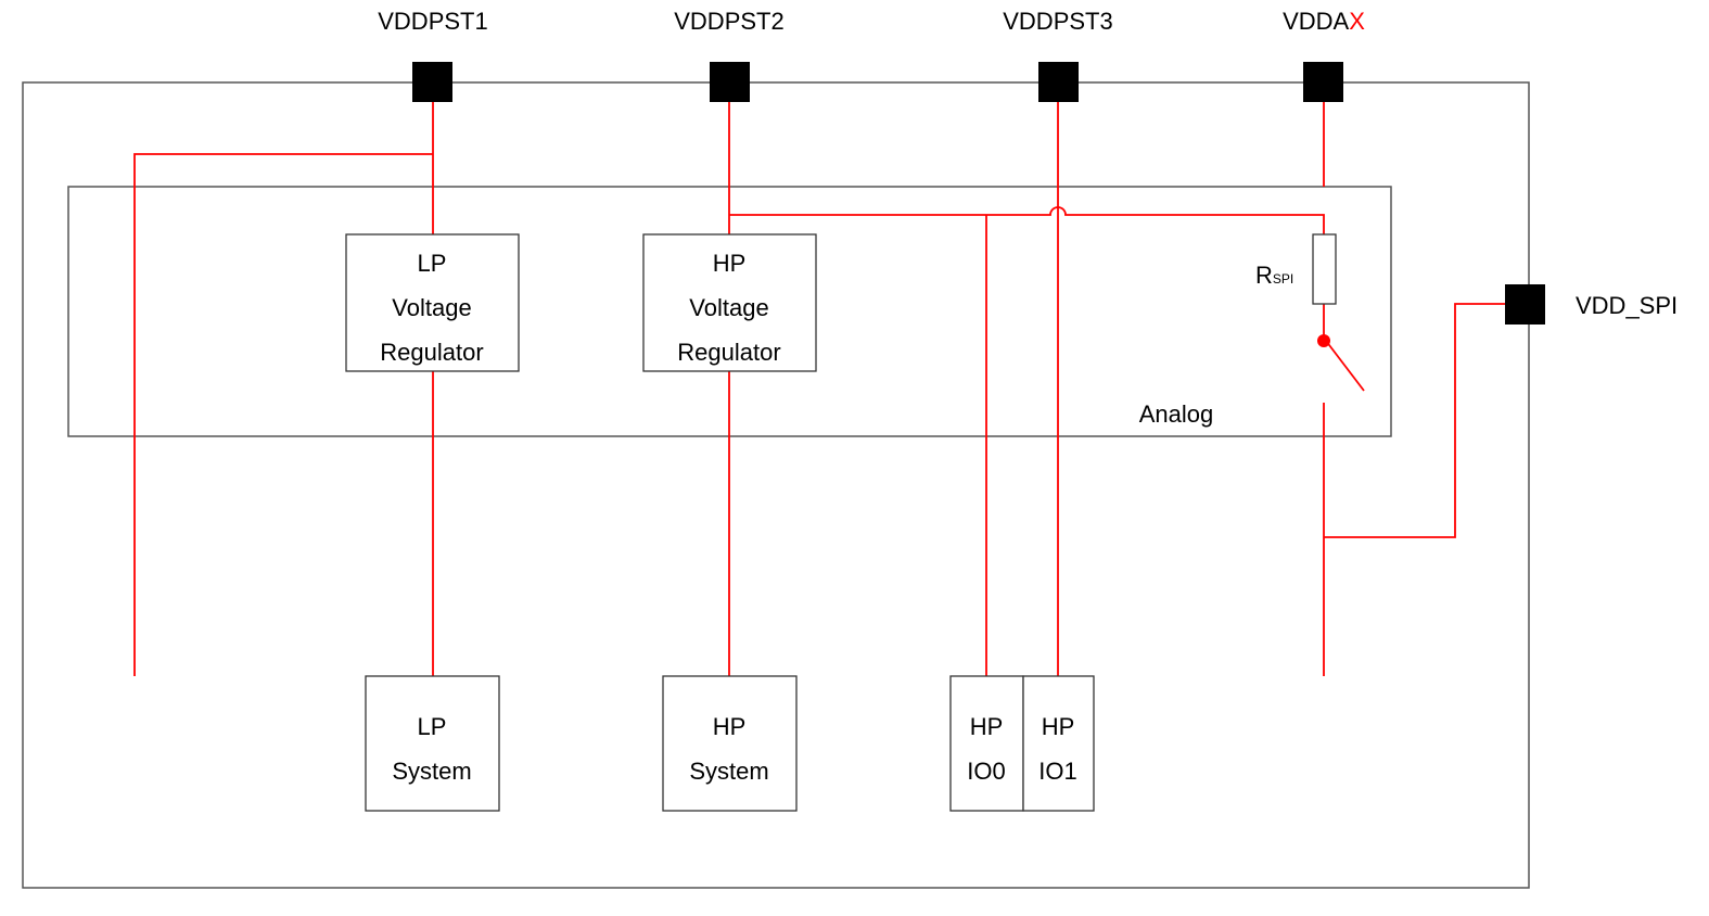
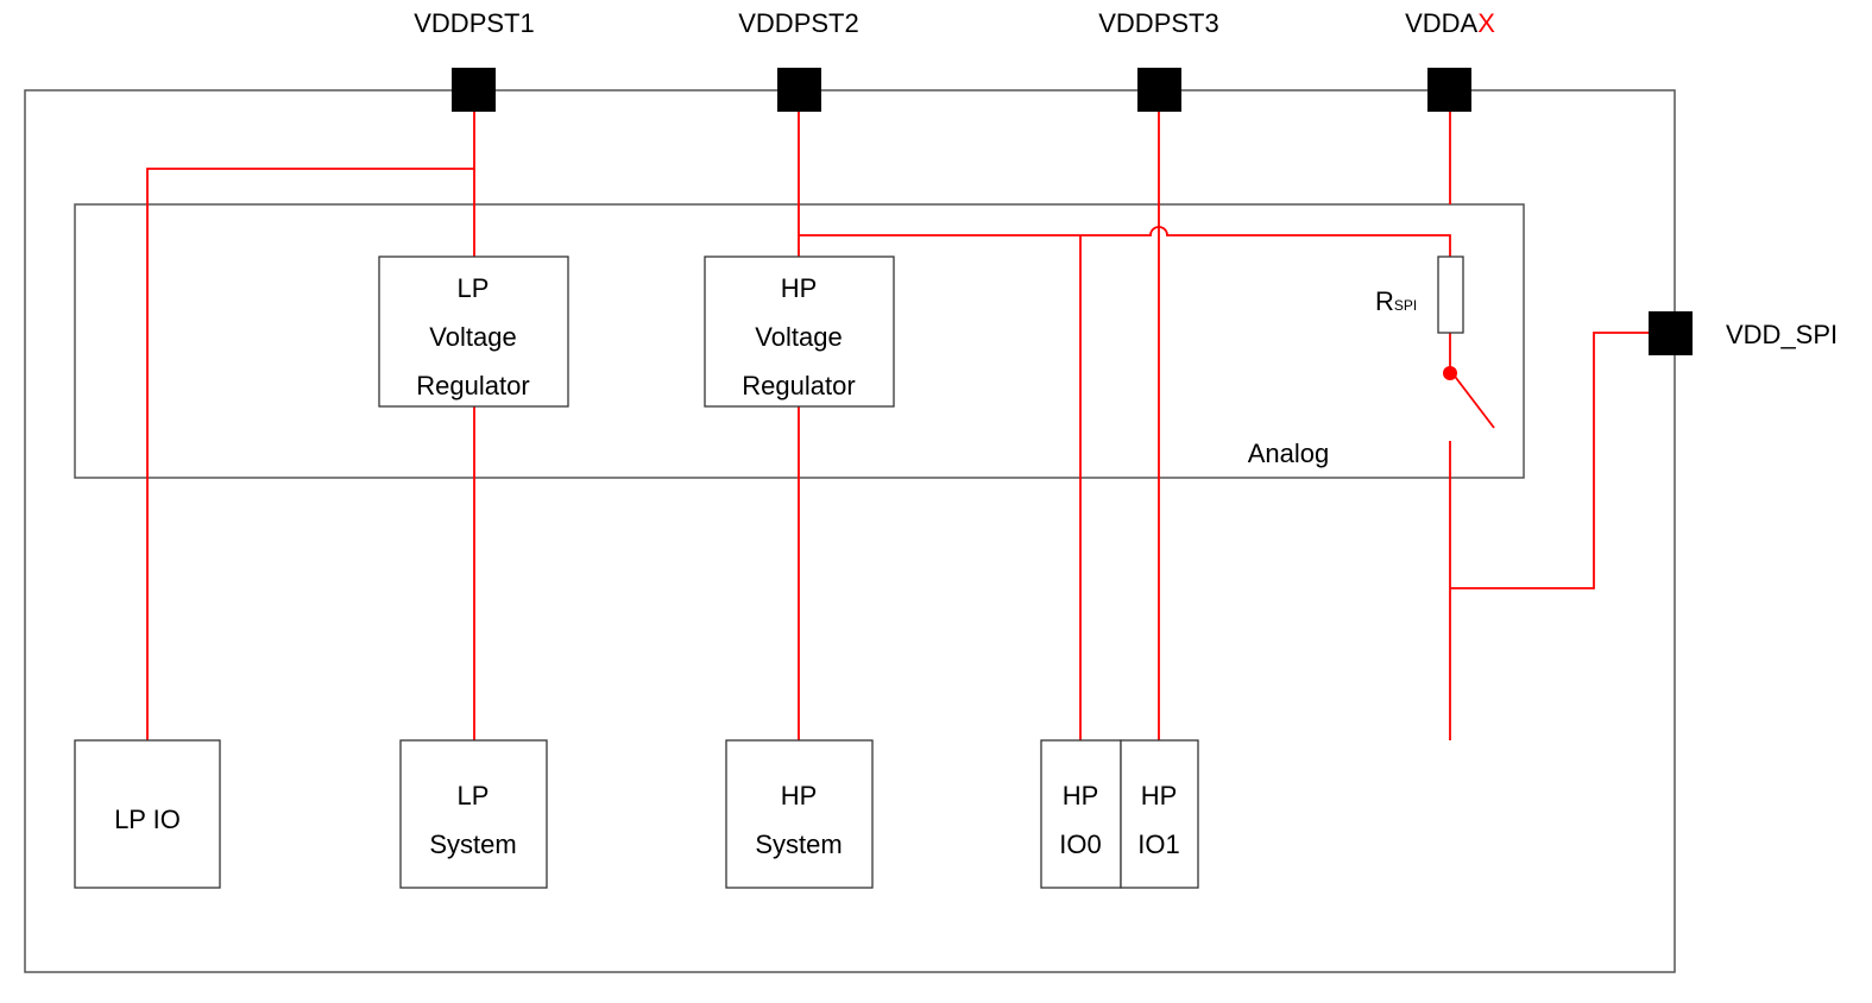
  Analog
  RSPI
  VDDPST1
  VDDPST2
  VDDPST3
  VDDAX
  VDD_SPI
  LP
  Voltage
  Regulator
  HP
  Voltage
  Regulator
+ LP IO
  LP
  System
  HP
  System
  HP
  IO0
  HP
  IO1
